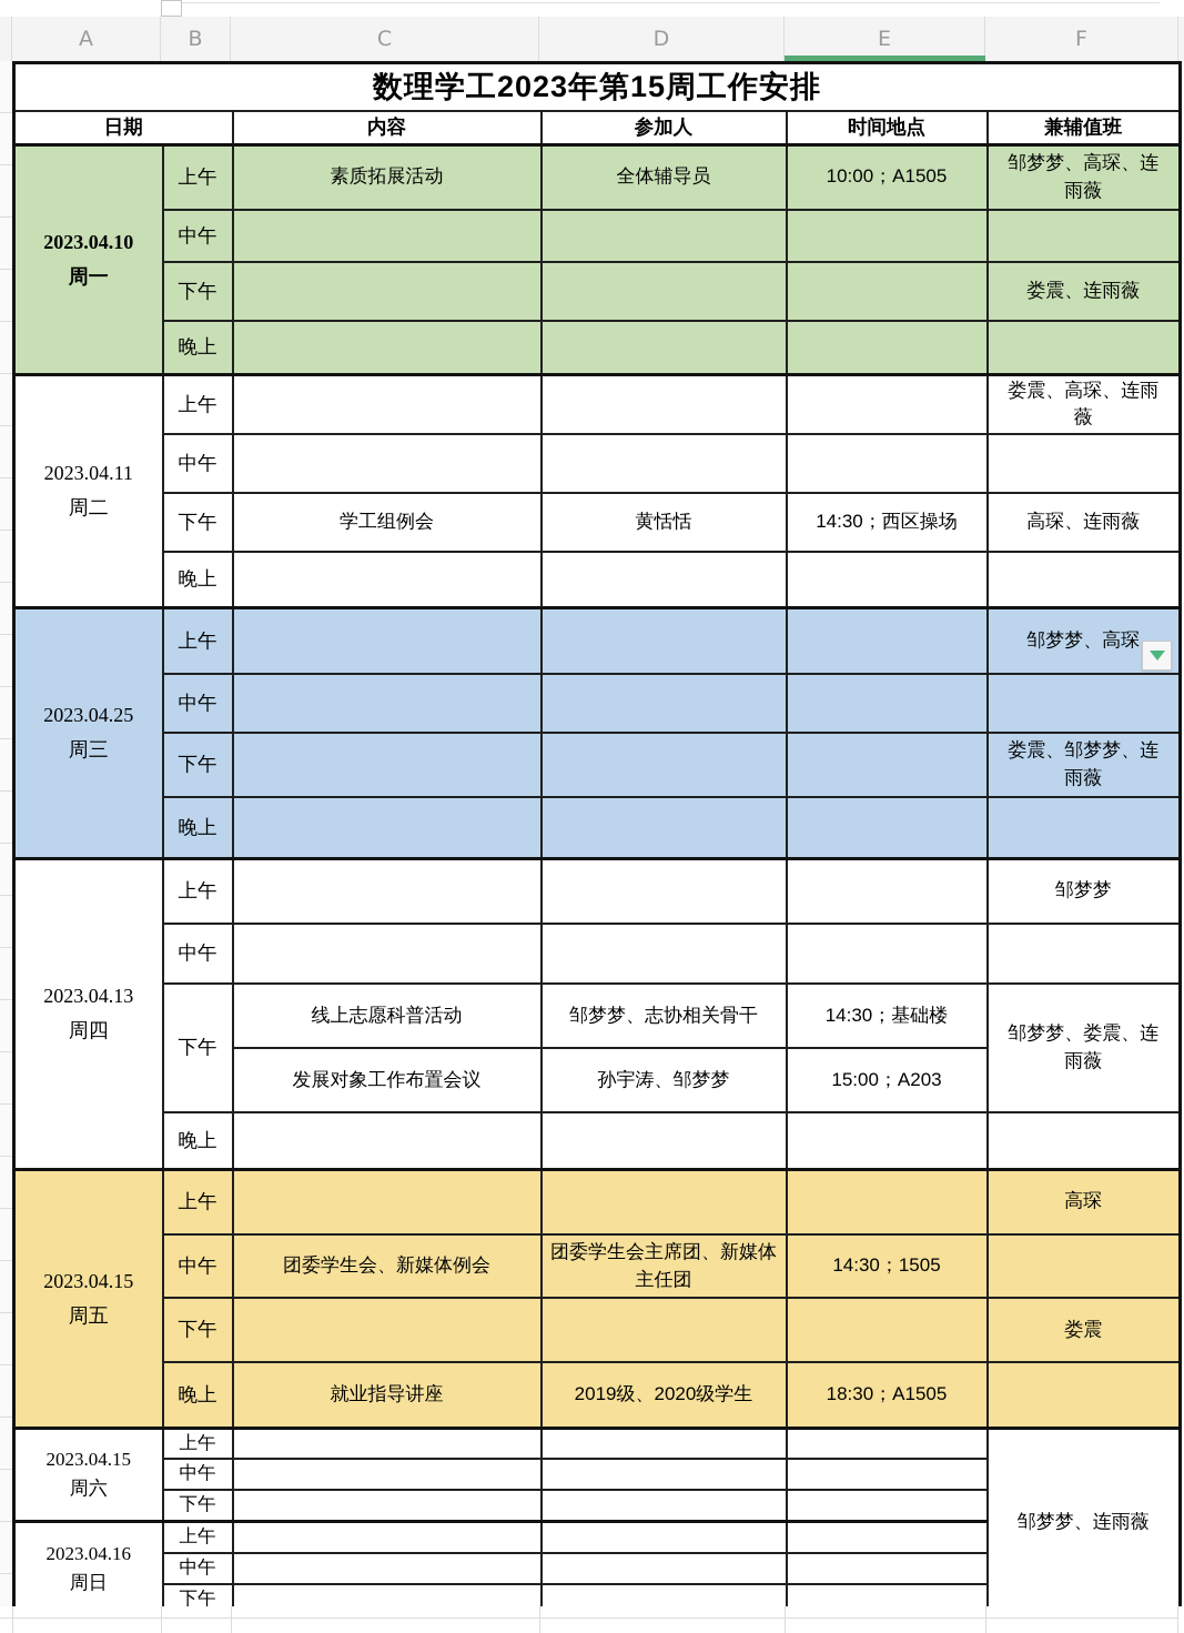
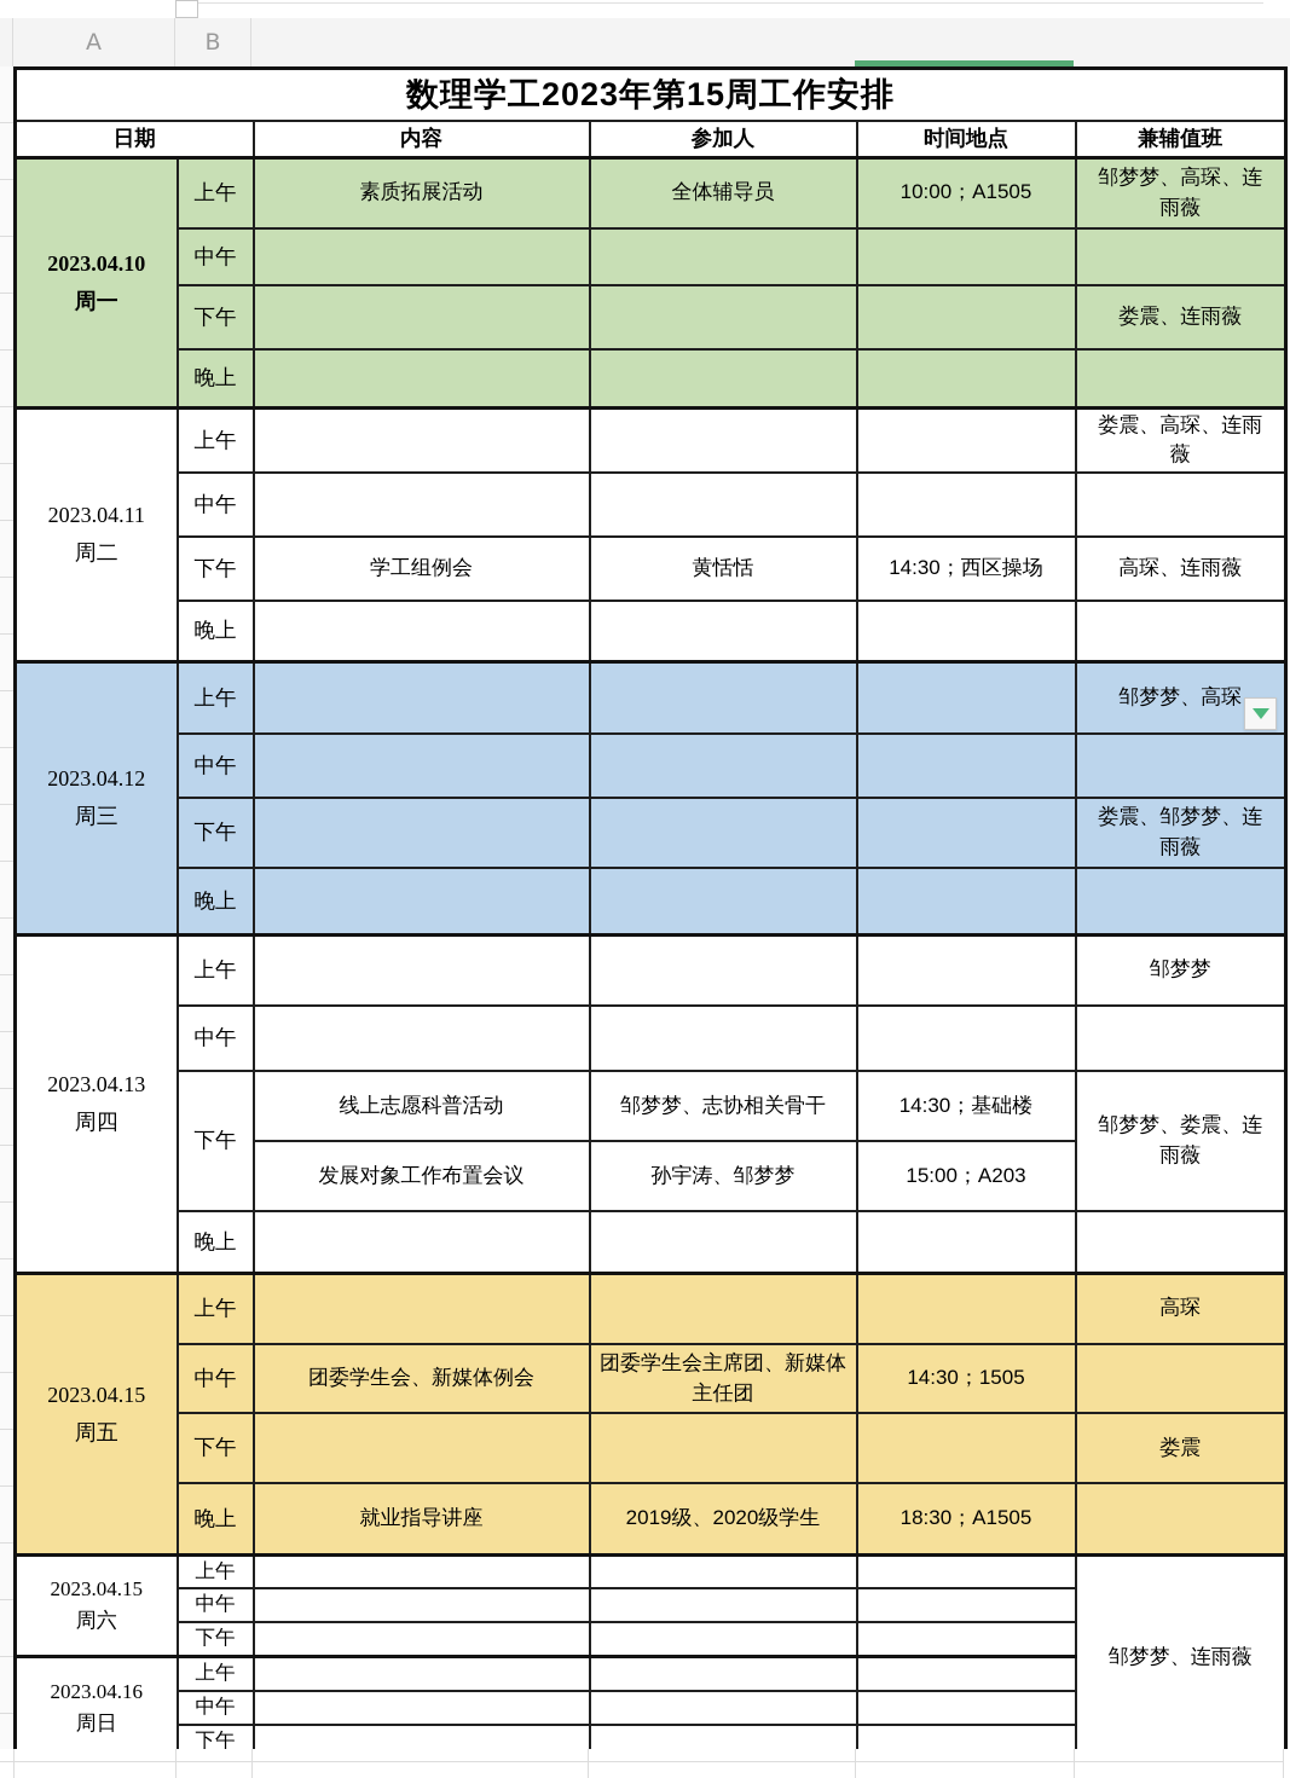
  A
  B
- C
- D
- E
- F
  数理学工2023年第15周工作安排
  日期	内容	参加人	时间地点	兼辅值班
  2023.04.10 周一	上午	素质拓展活动	全体辅导员	10:00；A1505	邹梦梦、高琛、连雨薇
  中午
  下午				娄震、连雨薇
  晚上
  2023.04.11 周二	上午				娄震、高琛、连雨薇
  中午
  下午	学工组例会	黄恬恬	14:30；西区操场	高琛、连雨薇
  晚上
- 2023.04.25 周三	上午				邹梦梦、高琛
+ 2023.04.12 周三	上午				邹梦梦、高琛
  中午
  下午				娄震、邹梦梦、连雨薇
  晚上
  2023.04.13 周四	上午				邹梦梦
  中午
  下午	线上志愿科普活动	邹梦梦、志协相关骨干	14:30；基础楼	邹梦梦、娄震、连雨薇
  发展对象工作布置会议	孙宇涛、邹梦梦	15:00；A203
  晚上
  2023.04.15 周五	上午				高琛
  中午	团委学生会、新媒体例会	团委学生会主席团、新媒体主任团	14:30；1505
  下午				娄震
  晚上	就业指导讲座	2019级、2020级学生	18:30；A1505
  2023.04.15 周六	上午				邹梦梦、连雨薇
  中午
  下午
  2023.04.16 周日	上午
  中午
  下午
